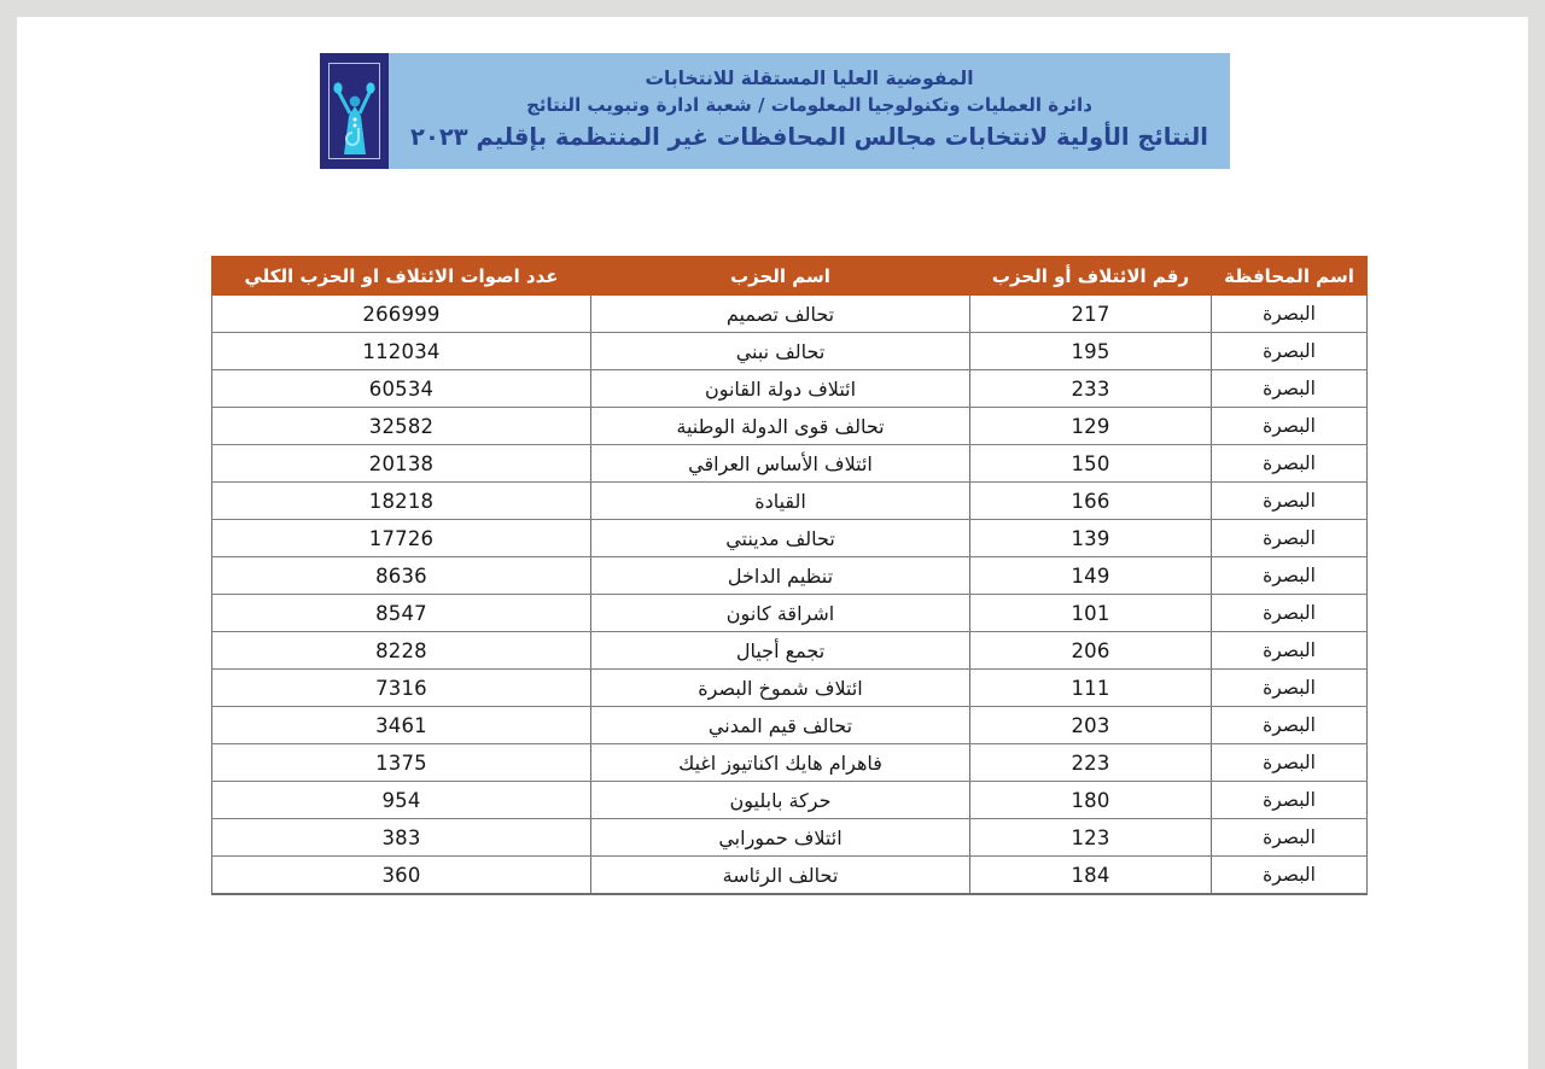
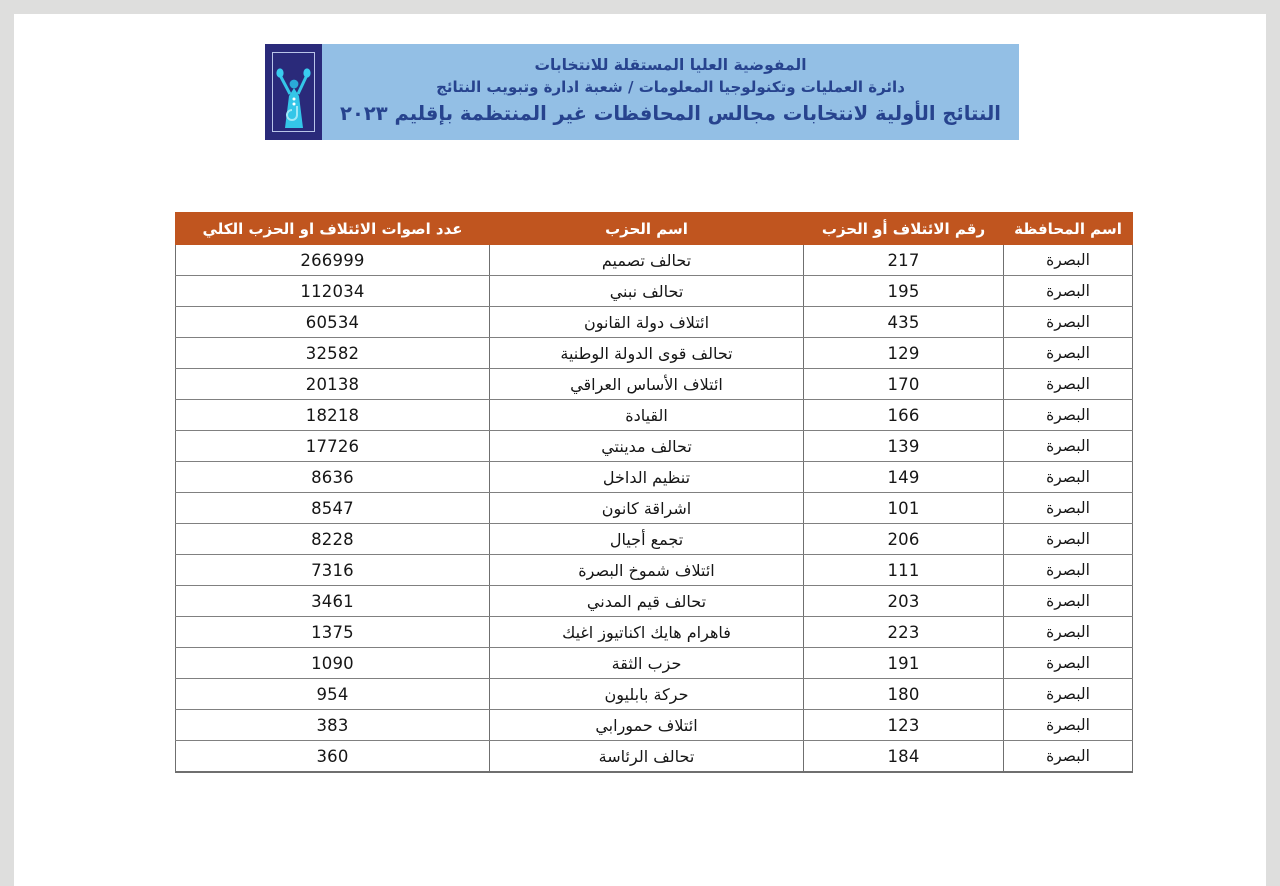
  المفوضية العليا المستقلة للانتخابات
  دائرة العمليات وتكنولوجيا المعلومات / شعبة ادارة وتبويب النتائج
  النتائج الأولية لانتخابات مجالس المحافظات غير المنتظمة بإقليم ٢٠٢٣
  اسم المحافظة	رقم الائتلاف أو الحزب	اسم الحزب	عدد اصوات الائتلاف او الحزب الكلي
  البصرة	217	تحالف تصميم	266999
  البصرة	195	تحالف نبني	112034
- البصرة	233	ائتلاف دولة القانون	60534
+ البصرة	435	ائتلاف دولة القانون	60534
  البصرة	129	تحالف قوى الدولة الوطنية	32582
- البصرة	150	ائتلاف الأساس العراقي	20138
+ البصرة	170	ائتلاف الأساس العراقي	20138
  البصرة	166	القيادة	18218
  البصرة	139	تحالف مدينتي	17726
  البصرة	149	تنظيم الداخل	8636
  البصرة	101	اشراقة كانون	8547
  البصرة	206	تجمع أجيال	8228
  البصرة	111	ائتلاف شموخ البصرة	7316
  البصرة	203	تحالف قيم المدني	3461
  البصرة	223	فاهرام هايك اكناتيوز اغيك	1375
+ البصرة	191	حزب الثقة	1090
  البصرة	180	حركة بابليون	954
  البصرة	123	ائتلاف حمورابي	383
  البصرة	184	تحالف الرئاسة	360
